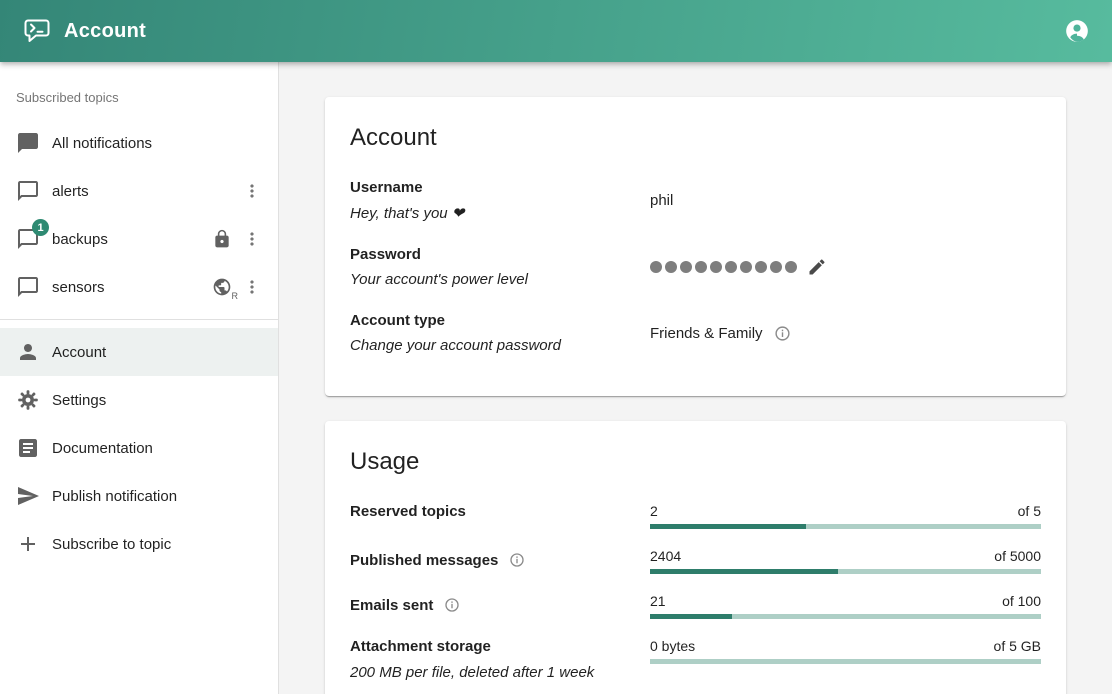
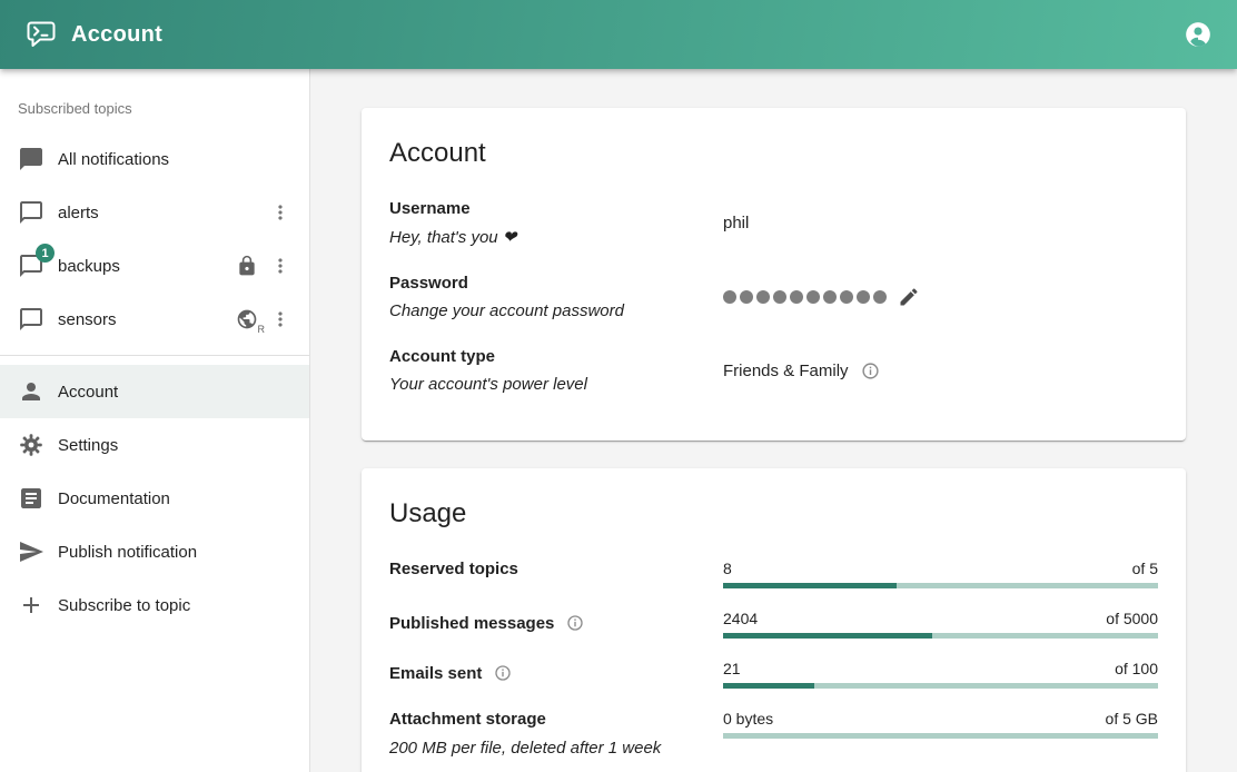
  Account
  Subscribed topics
  All notifications
  alerts
  1
  backups
  sensors
  R
  Account
  Settings
  Documentation
  Publish notification
  Subscribe to topic
  Account
  Username
  Hey, that's you ❤
  phil
  Password
- Your account's power level
+ Change your account password
  Account type
- Change your account password
+ Your account's power level
  Friends & Family
  Usage
  Reserved topics
- 2
+ 8
  of 5
  Published messages
  2404
  of 5000
  Emails sent
  21
  of 100
  Attachment storage
  200 MB per file, deleted after 1 week
  0 bytes
  of 5 GB
